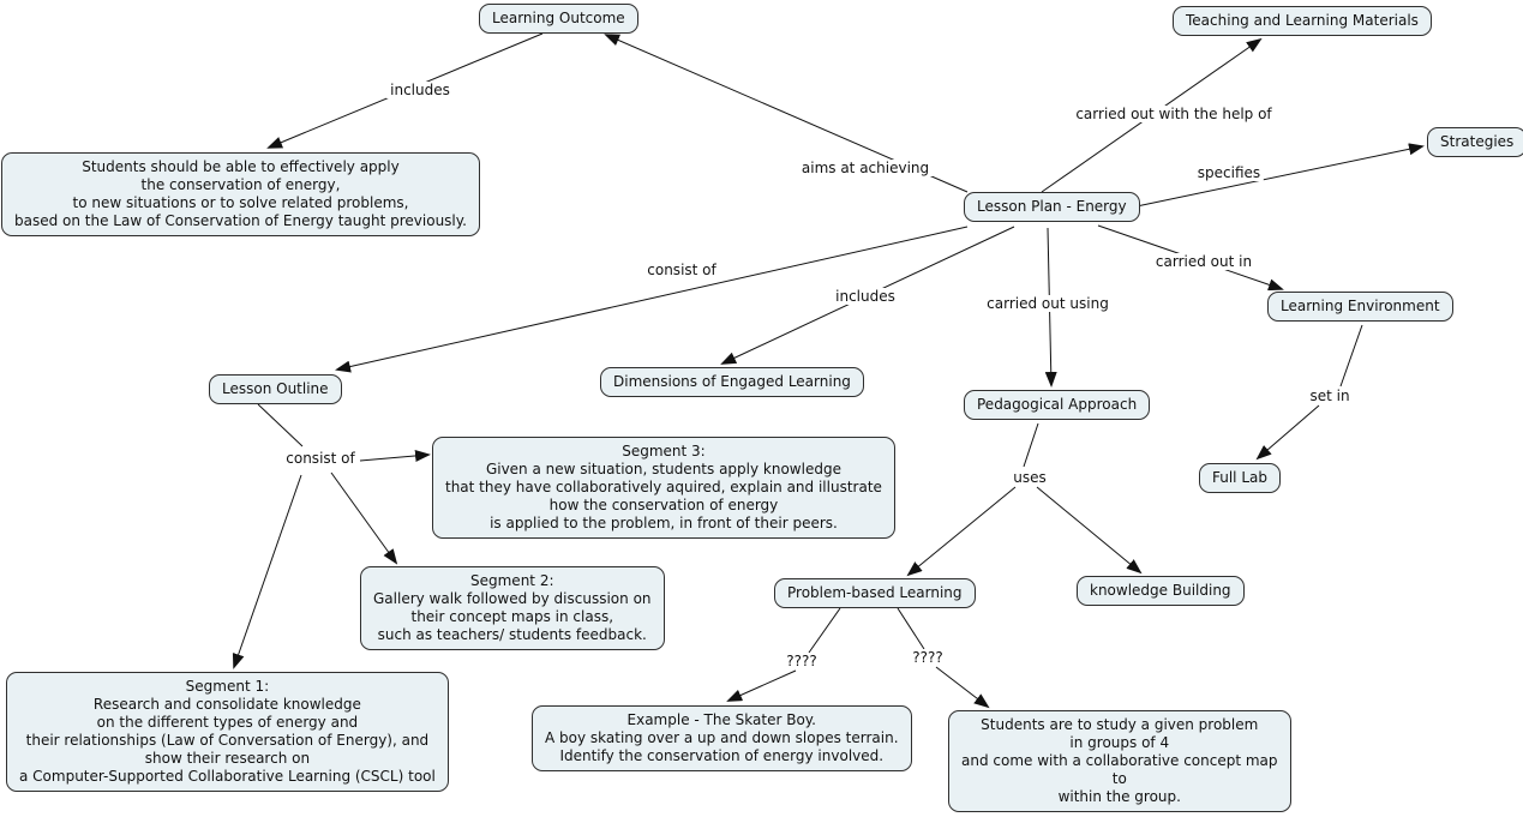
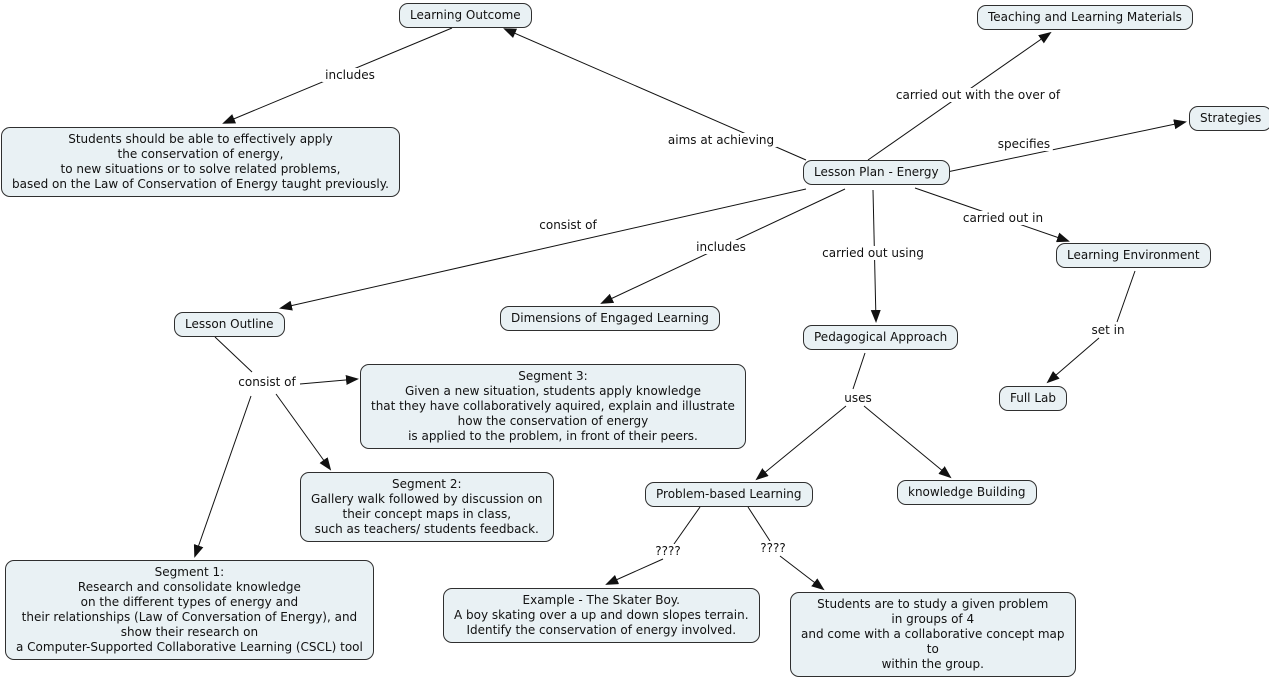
  Learning Outcome
  Teaching and Learning Materials
  Strategies
  Students should be able to effectively apply
  the conservation of energy,
  to new situations or to solve related problems,
  based on the Law of Conservation of Energy taught previously.
  Lesson Plan - Energy
  Learning Environment
  Dimensions of Engaged Learning
  Lesson Outline
  Pedagogical Approach
  Full Lab
  Segment 3:
  Given a new situation, students apply knowledge
  that they have collaboratively aquired, explain and illustrate
  how the conservation of energy
  is applied to the problem, in front of their peers.
  Segment 2:
  Gallery walk followed by discussion on
  their concept maps in class,
  such as teachers/ students feedback.
  Segment 1:
  Research and consolidate knowledge
  on the different types of energy and
  their relationships (Law of Conversation of Energy), and
  show their research on
  a Computer-Supported Collaborative Learning (CSCL) tool
  Problem-based Learning
  knowledge Building
  Example - The Skater Boy.
  A boy skating over a up and down slopes terrain.
  Identify the conservation of energy involved.
  Students are to study a given problem
  in groups of 4
  and come with a collaborative concept map
  to
  within the group.
  includes
  aims at achieving
- carried out with the help of
+ carried out with the over of
  specifies
  carried out in
  consist of
  includes
  carried out using
  set in
  consist of
  uses
  ????
  ????
